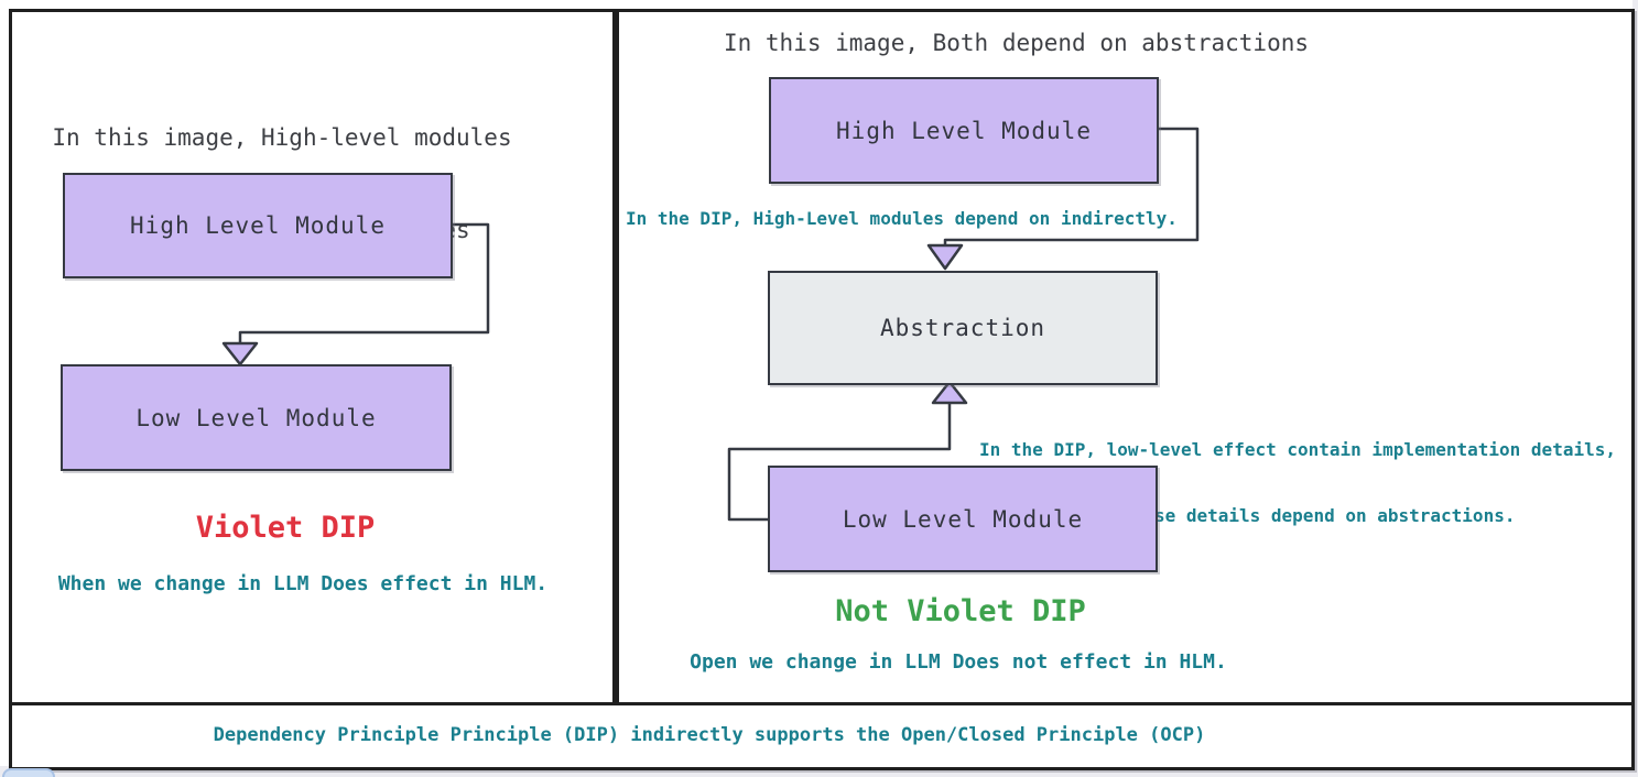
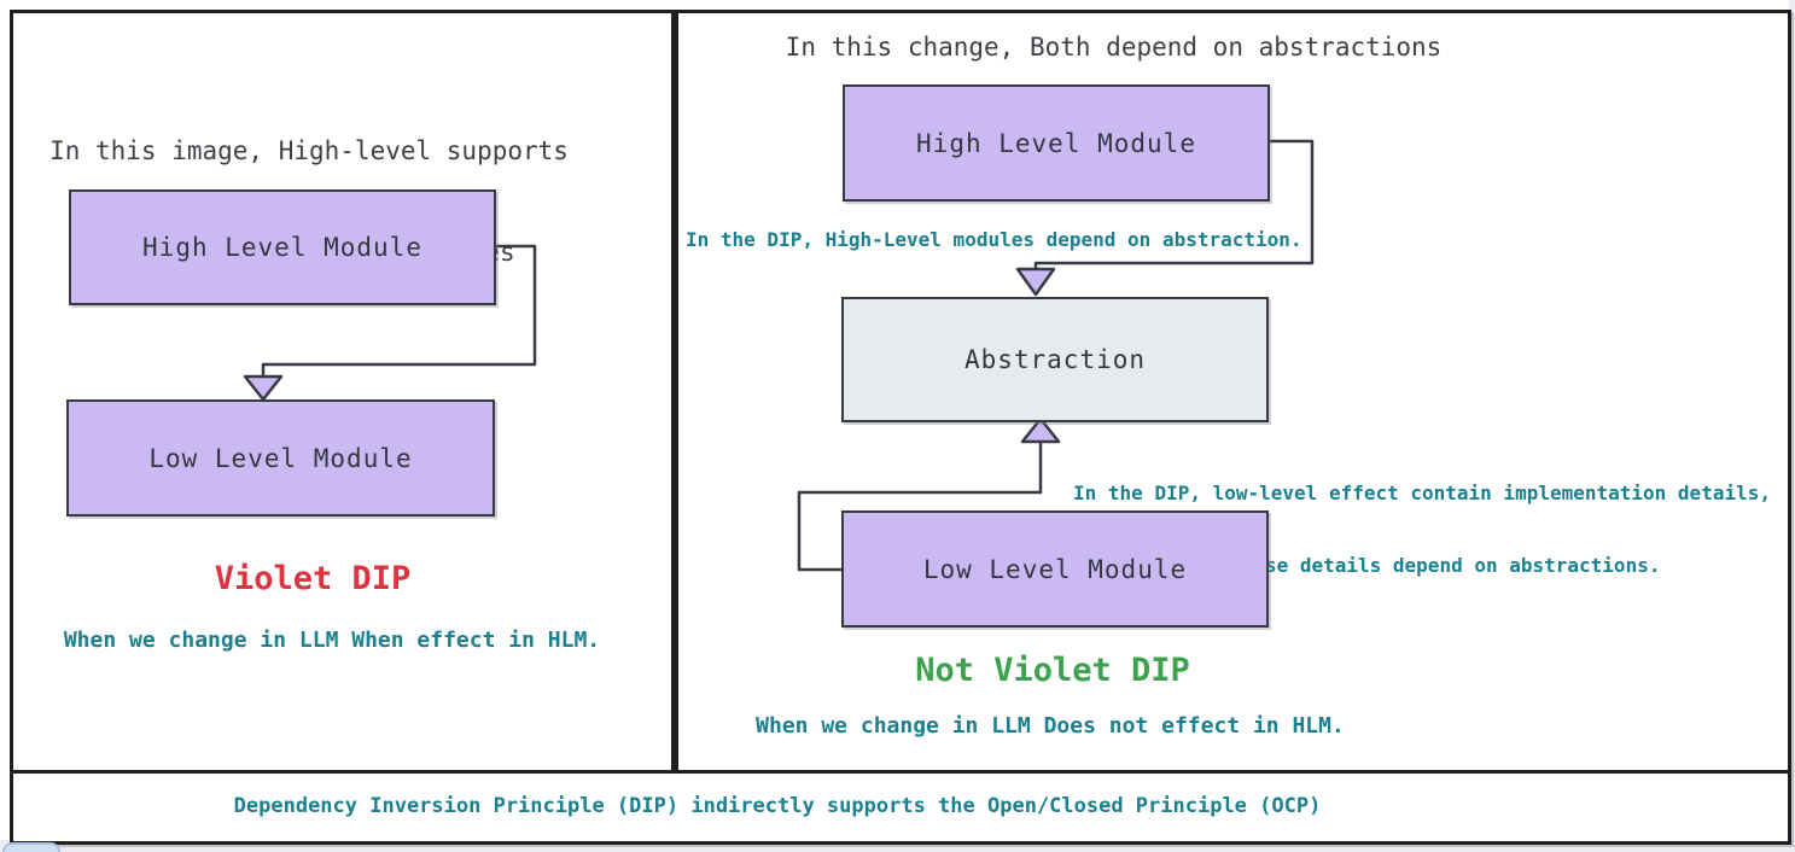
- In this image, High-level modules
+ In this image, High-level supports
  High Level Module
  Low Level Module
  Violet DIP
- When we change in LLM Does effect in HLM.
+ When we change in LLM When effect in HLM.
- In this image, Both depend on abstractions
+ In this change, Both depend on abstractions
  High Level Module
- In the DIP, High-Level modules depend on indirectly.
+ In the DIP, High-Level modules depend on abstraction.
  Abstraction
  In the DIP, low-level effect contain implementation details,
  se details depend on abstractions.
  Low Level Module
  Not Violet DIP
- Open we change in LLM Does not effect in HLM.
+ When we change in LLM Does not effect in HLM.
- Dependency Principle Principle (DIP) indirectly supports the Open/Closed Principle (OCP)
+ Dependency Inversion Principle (DIP) indirectly supports the Open/Closed Principle (OCP)
